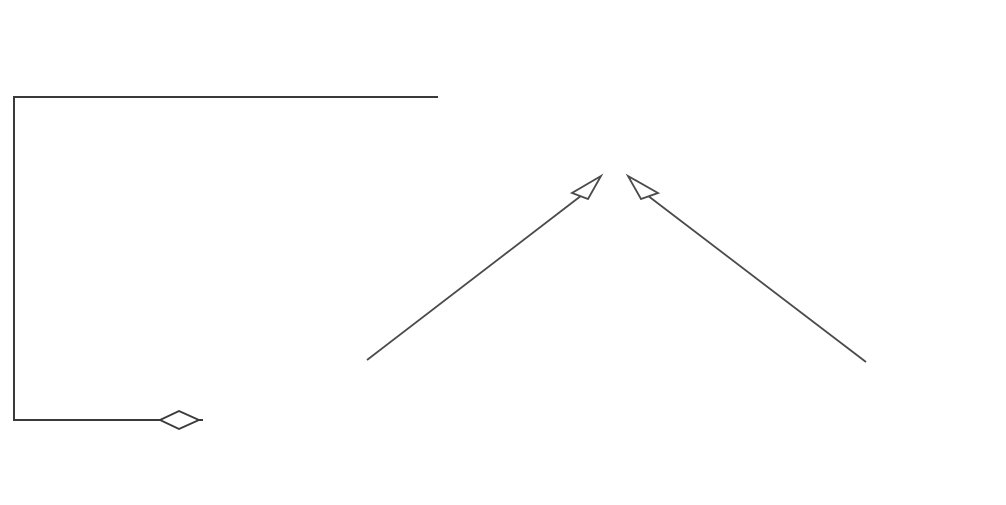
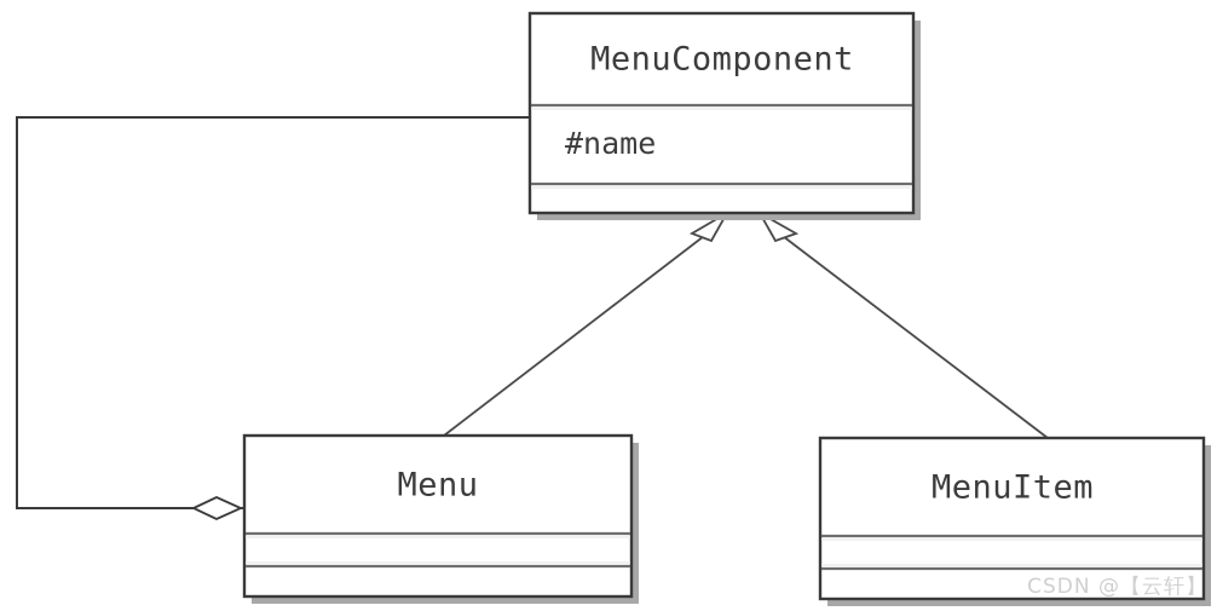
+ MenuComponent
+ #name
+ Menu
+ MenuItem
+ CSDN @【云轩】
